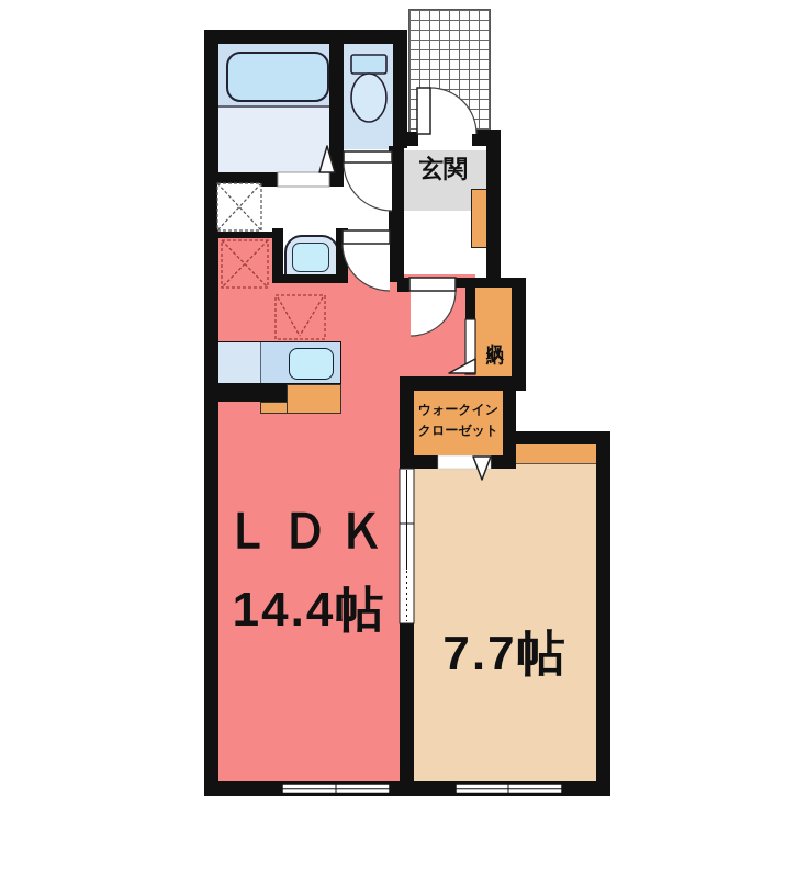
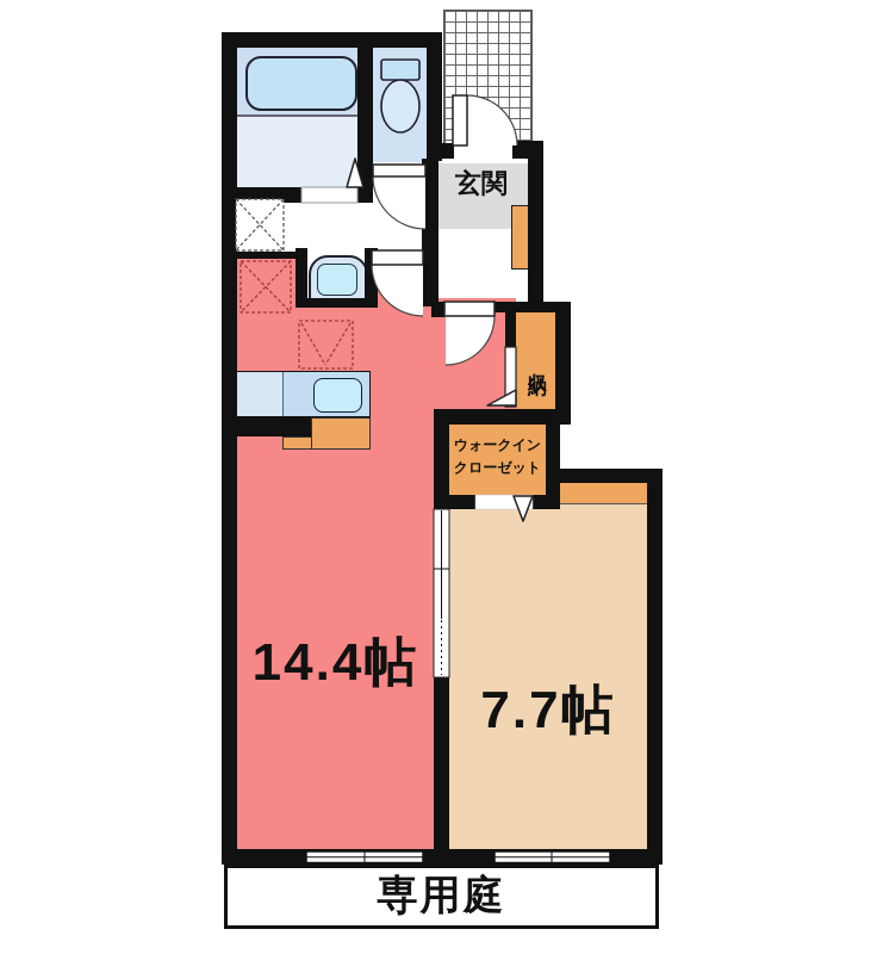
- ＬＤＫ
  14.4帖
  7.7帖
  玄関
  ウォークイン
  クローゼット
+ 専用庭
